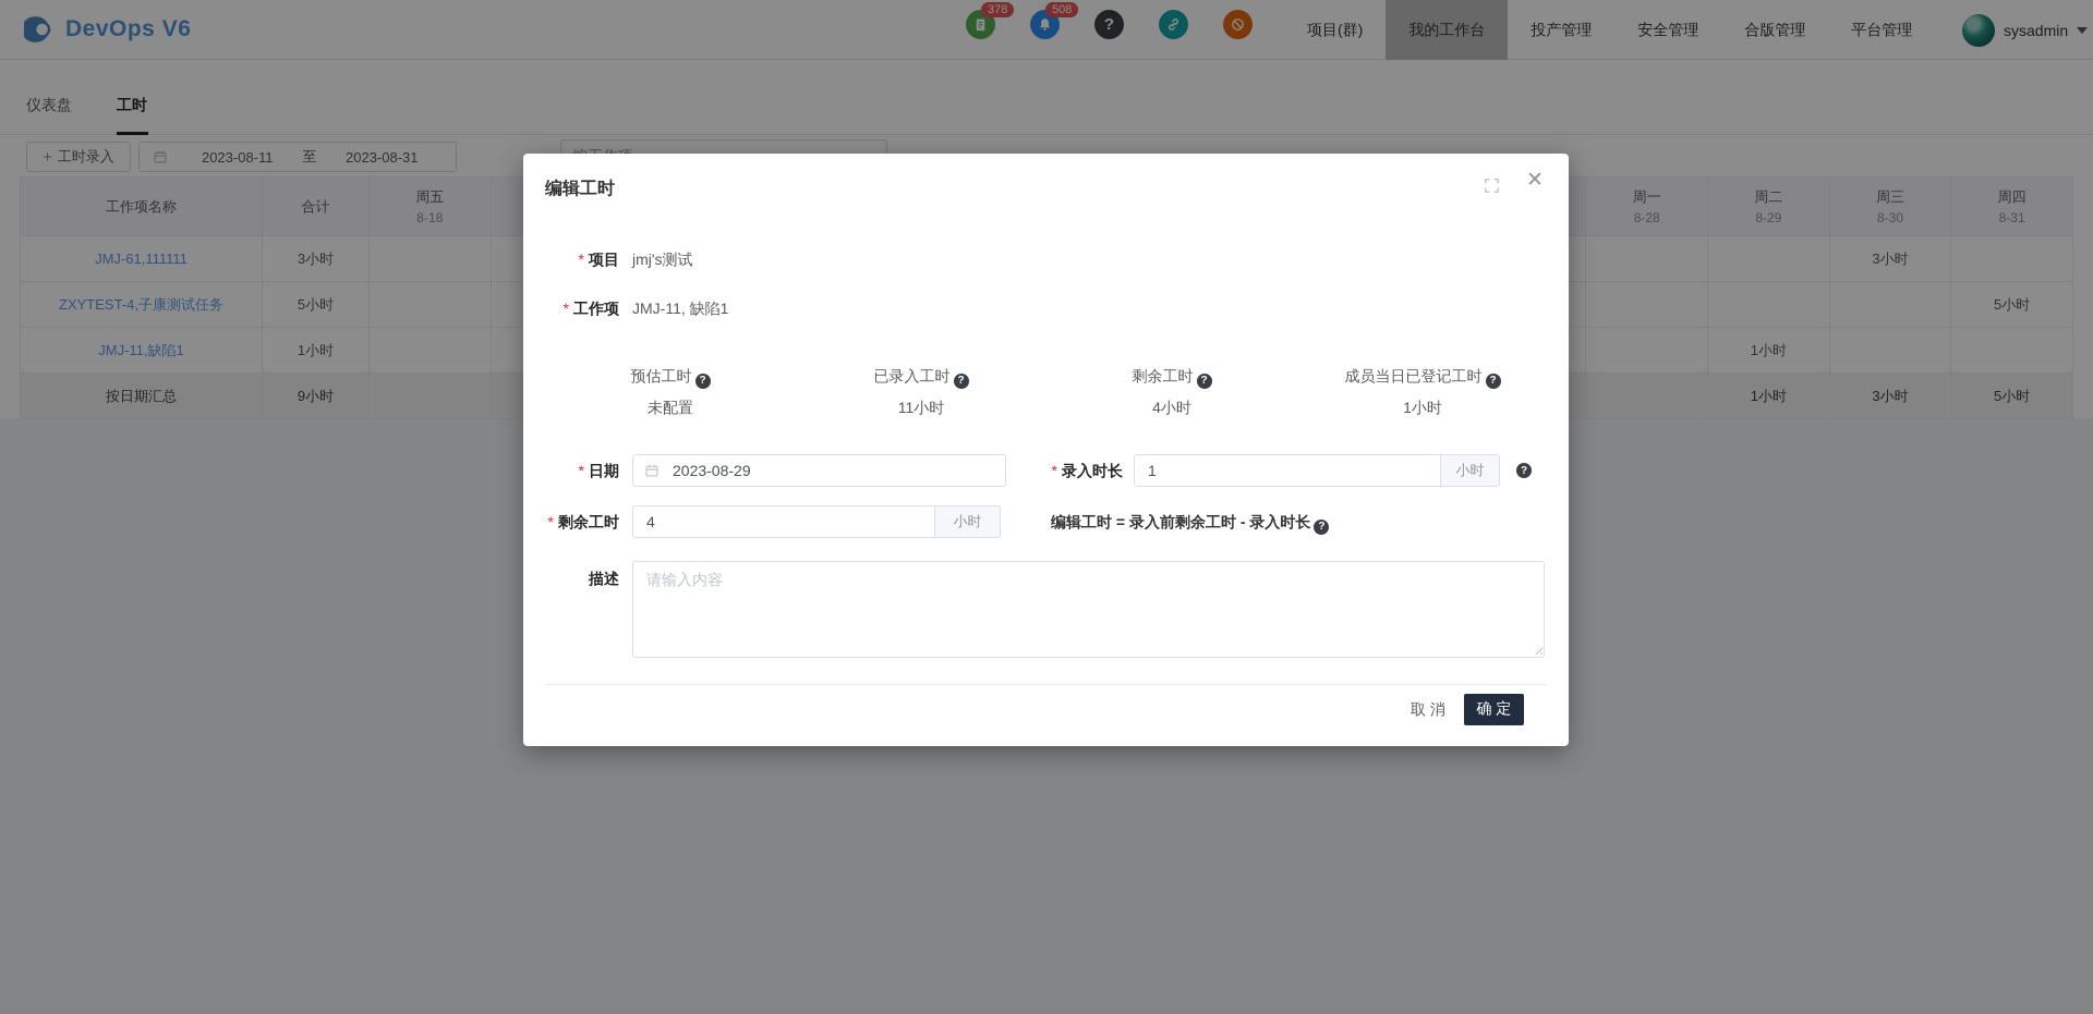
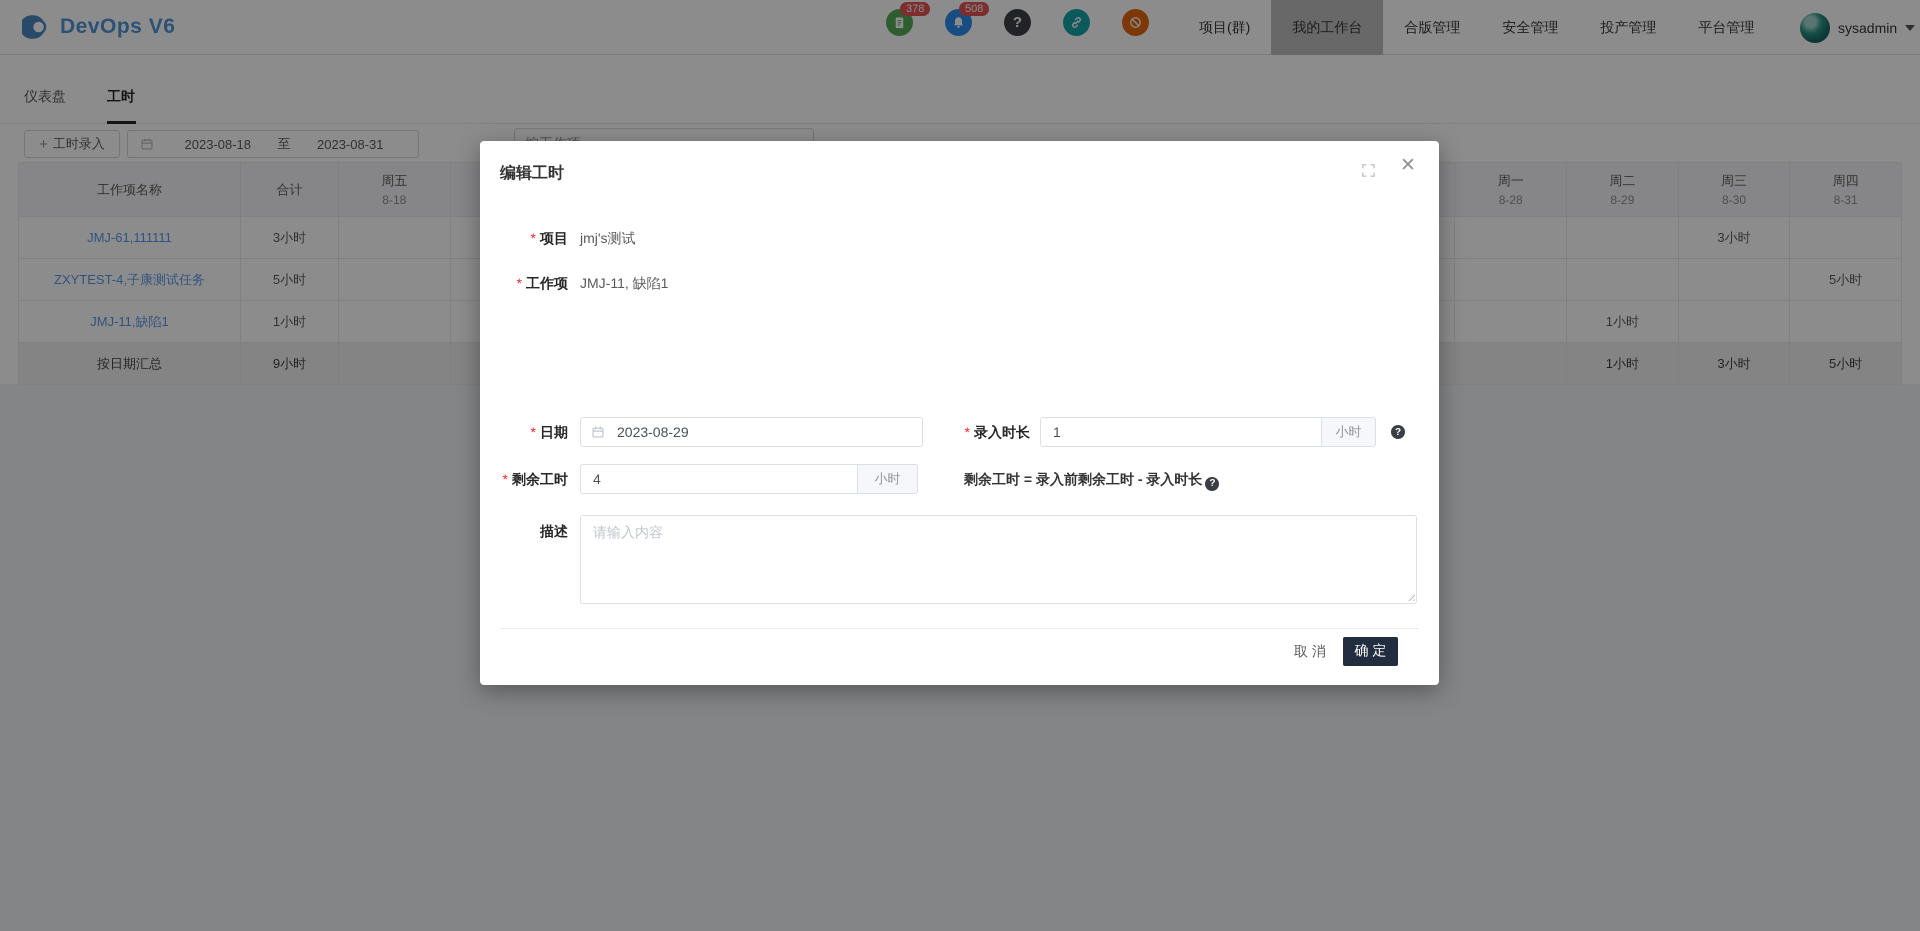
  DevOps V6
  378
  508
  ?
  项目(群)
  我的工作台
- 投产管理
+ 合版管理
  安全管理
- 合版管理
+ 投产管理
  平台管理
  sysadmin
  仪表盘
  工时
  +
  工时录入
- 2023-08-11
+ 2023-08-18
  至
  2023-08-31
  JMJ-61,111111	3小时													3小时
  ZXYTEST-4,子康测试任务	5小时														5小时
  JMJ-11,缺陷1	1小时												1小时
  按日期汇总	9小时												1小时	3小时	5小时
  编辑工时
  ✕
  * 项目
  jmj's测试
  * 工作项
  JMJ-11, 缺陷1
- 预估工时 ?
- 未配置
- 已录入工时 ?
- 11小时
- 剩余工时 ?
- 4小时
- 成员当日已登记工时 ?
- 1小时
  * 日期
  2023-08-29
  * 录入时长
  1
  小时
  ?
  * 剩余工时
  4
  小时
- 编辑工时 = 录入前剩余工时 - 录入时长 ?
+ 剩余工时 = 录入前剩余工时 - 录入时长 ?
  描述
  请输入内容
  取 消
  确 定
